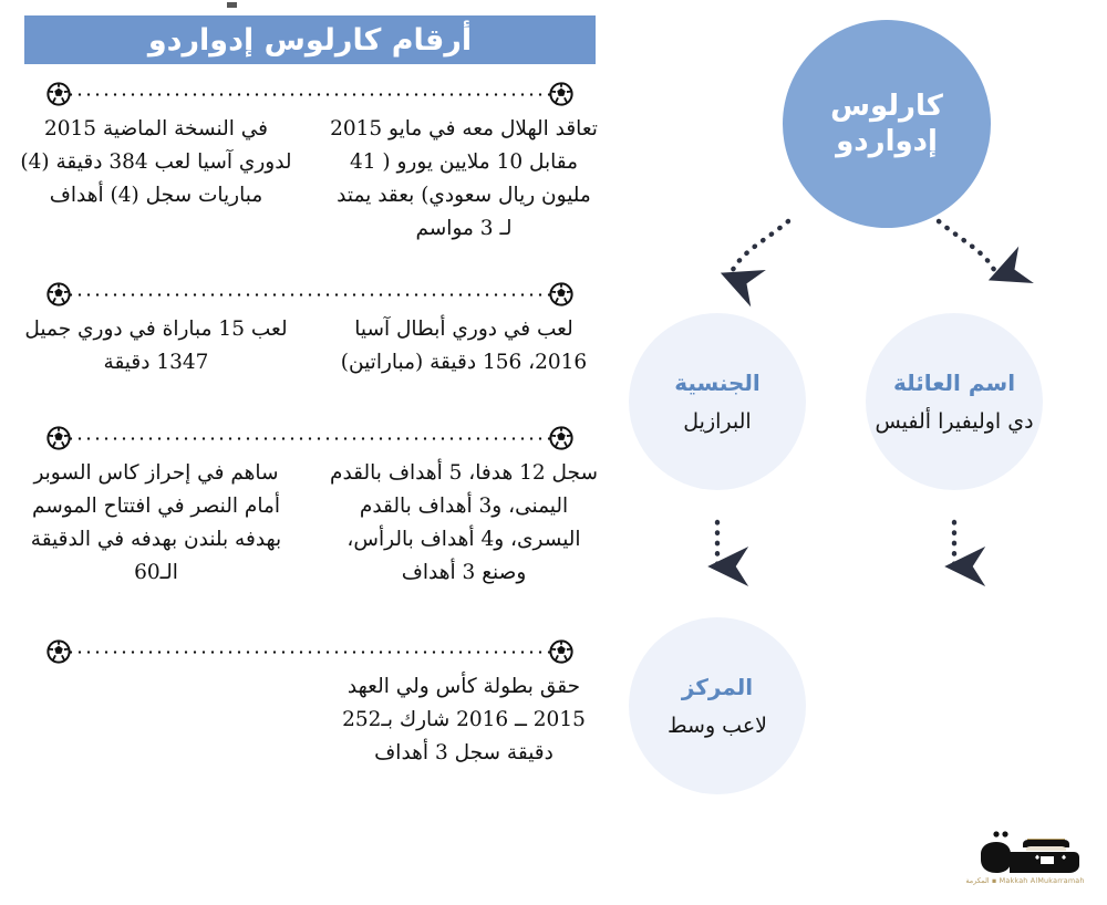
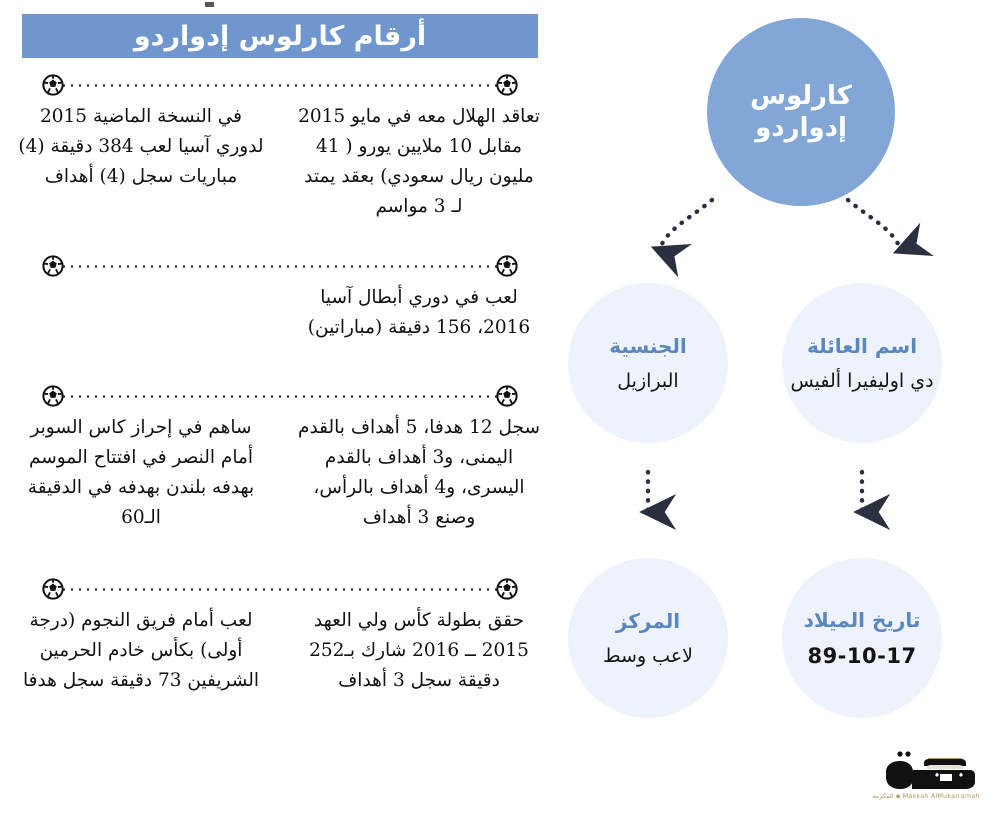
  أرقام كارلوس إدواردو
  تعاقد الهلال معه في مايو 2015 مقابل 10 ملايين يورو ( 41 مليون ريال سعودي) بعقد يمتد لـ 3 مواسم
  في النسخة الماضية 2015 لدوري آسيا لعب 384 دقيقة (4) مباريات سجل (4) أهداف
  لعب في دوري أبطال آسيا 2016، 156 دقيقة (مباراتين)
- لعب 15 مباراة في دوري جميل 1347 دقيقة
  سجل 12 هدفا، 5 أهداف بالقدم اليمنى، و3 أهداف بالقدم اليسرى، و4 أهداف بالرأس، وصنع 3 أهداف
  ساهم في إحراز كاس السوبر أمام النصر في افتتاح الموسم بهدفه بلندن بهدفه في الدقيقة الـ60
  حقق بطولة كأس ولي العهد 2015 ــ 2016 شارك بـ252 دقيقة سجل 3 أهداف
+ لعب أمام فريق النجوم (درجة أولى) بكأس خادم الحرمين الشريفين 73 دقيقة سجل هدفا
  كارلوس إدواردو
  الجنسية
  البرازيل
  اسم العائلة
  دي اوليفيرا ألفيس
  المركز
  لاعب وسط
+ تاريخ الميلاد
+ 89-10-17
  Makkah AlMukarramah ▪ المكرمة
